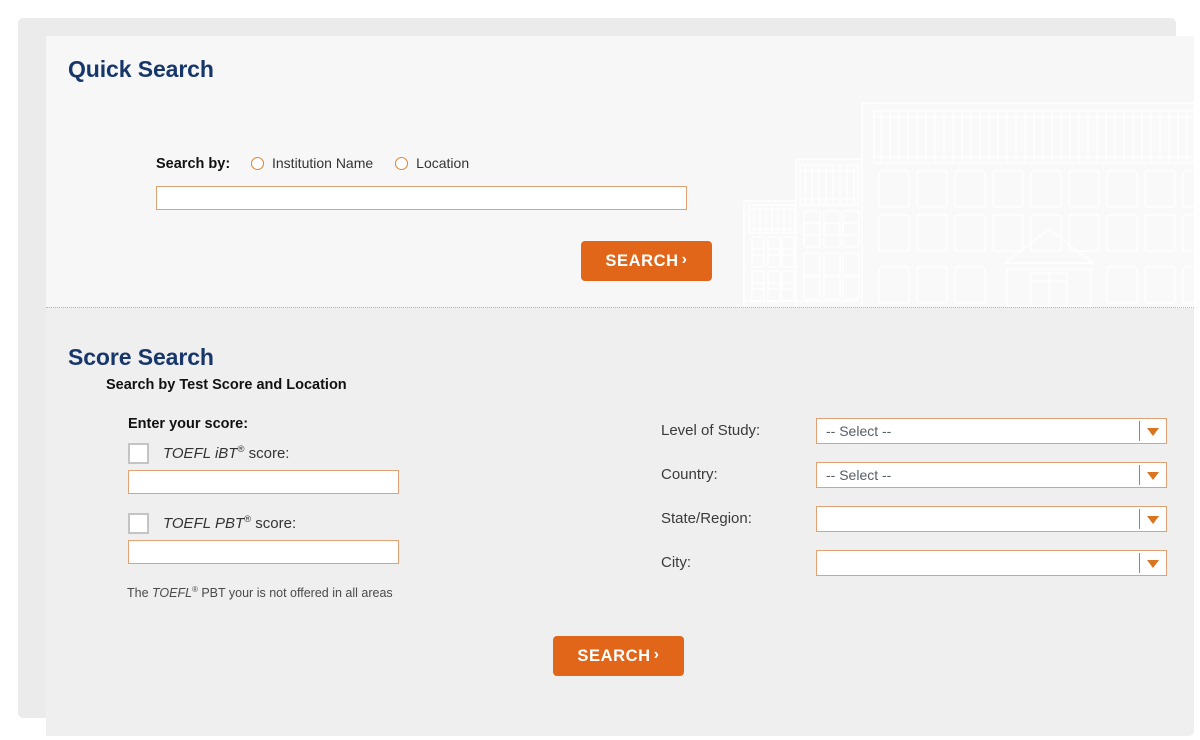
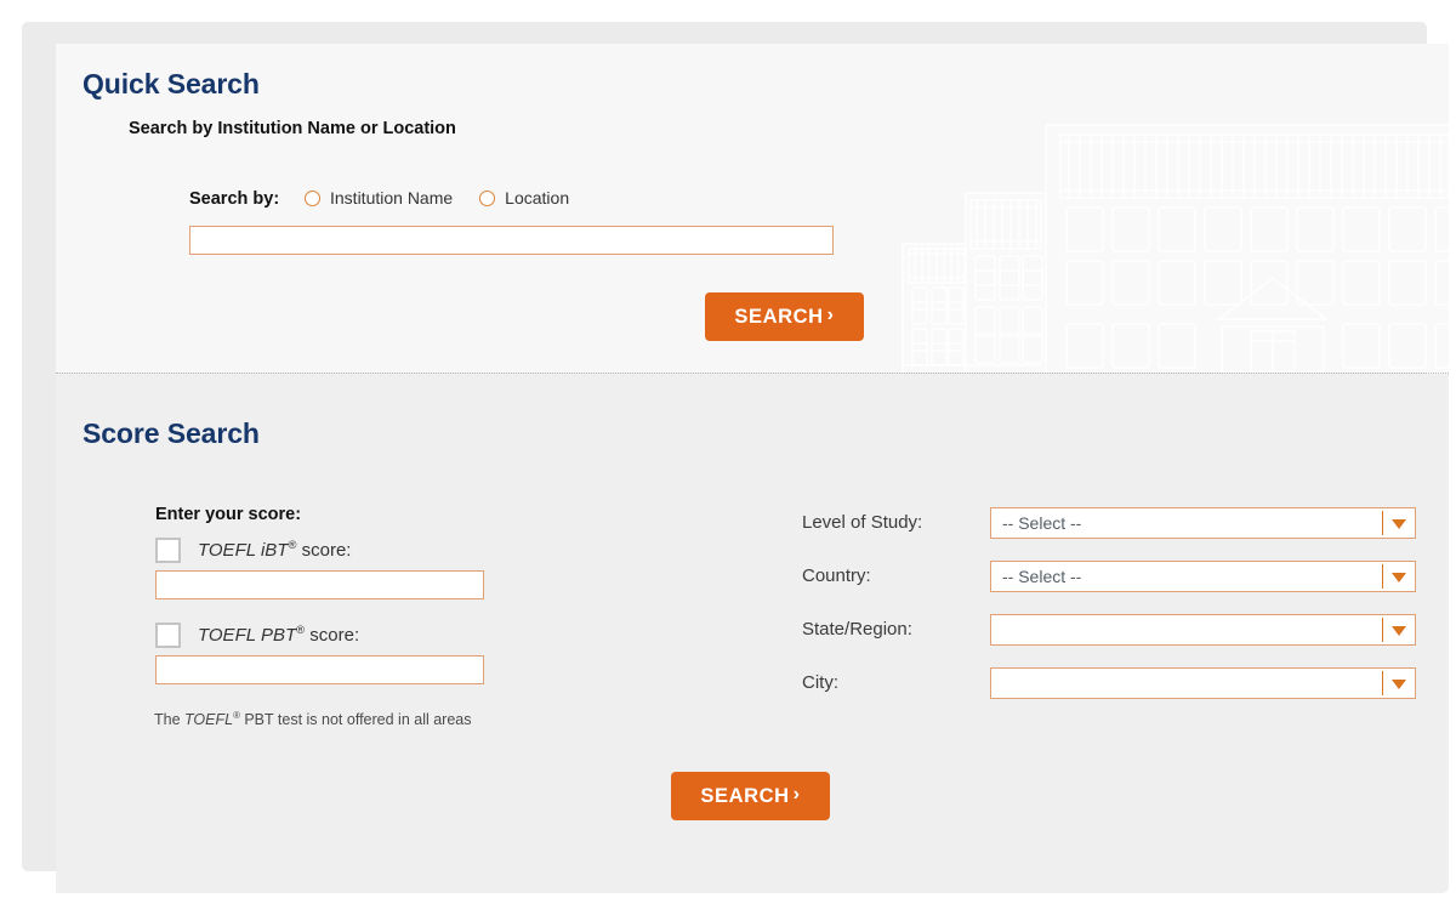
  Quick Search
+ Search by Institution Name or Location
  Search by:
  Institution Name
  Location
  SEARCH
  ›
  Score Search
- Search by Test Score and Location
  Enter your score:
  TOEFL iBT® score:
  TOEFL PBT® score:
- The TOEFL® PBT your is not offered in all areas
+ The TOEFL® PBT test is not offered in all areas
  Level of Study:
  -- Select --
  Country:
  -- Select --
  State/Region:
  City:
  SEARCH
  ›
